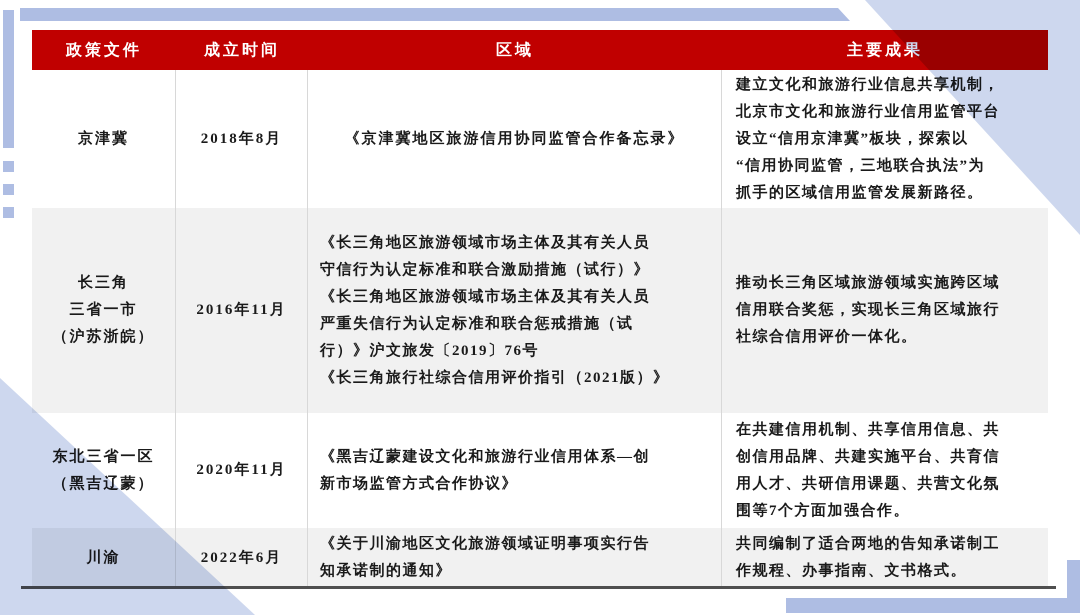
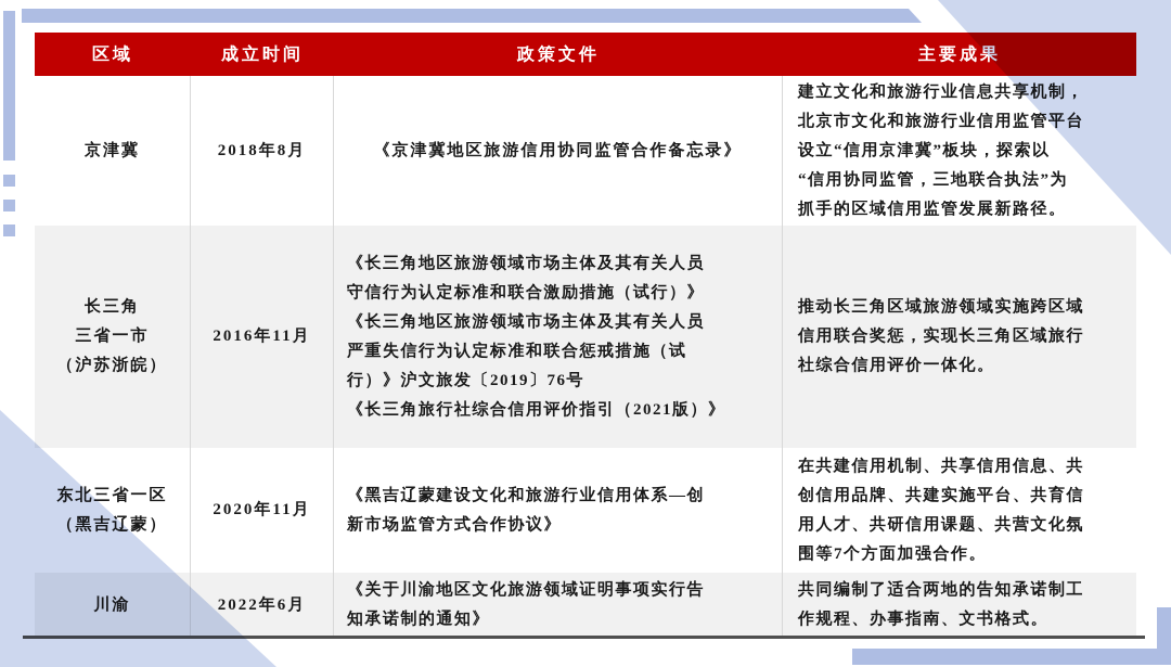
- 政策文件
+ 区域
  成立时间
- 区域
+ 政策文件
  主要成
  京津冀
  2018年8月
  《京津冀地区旅游信用协同监管合作备忘录》
  建立文化和旅游行业信息共享
  北京市文化和旅游行业信用监管
  设立“信用京津冀”板块，探索以
  “信用协同监管，三地联合执法”为
  抓手的区域信用监管发展新路径。
  长三角
  三省一市
  （沪苏浙皖）
  2016年11月
  《长三角地区旅游领域市场主体及其有关人员
  守信行为认定标准和联合激励措施（试行）》
  《长三角地区旅游领域市场主体及其有关人员
  严重失信行为认定标准和联合惩戒措施（试
  行）》沪文旅发〔2019〕76号
  《长三角旅行社综合信用评价指引（2021版）》
  推动长三角区域旅游领域实施跨区域
  信用联合奖惩，实现长三角区域旅行
  社综合信用评价一体化。
  2020年11月
  《黑吉辽蒙建设文化和旅游行业信用体系—创
  新市场监管方式合作协议》
  在共建信用机制、共享信用信息、共
  创信用品牌、共建实施平台、共育信
  用人才、共研信用课题、共营文化氛
  围等7个方面加强合作。
  2022年6月
  《关于川渝地区文化旅游领域证明事项实行告
  知承诺制的通知》
  共同编制了适合两地的告知承诺制工
  作规程、办事指南、文书格式。
